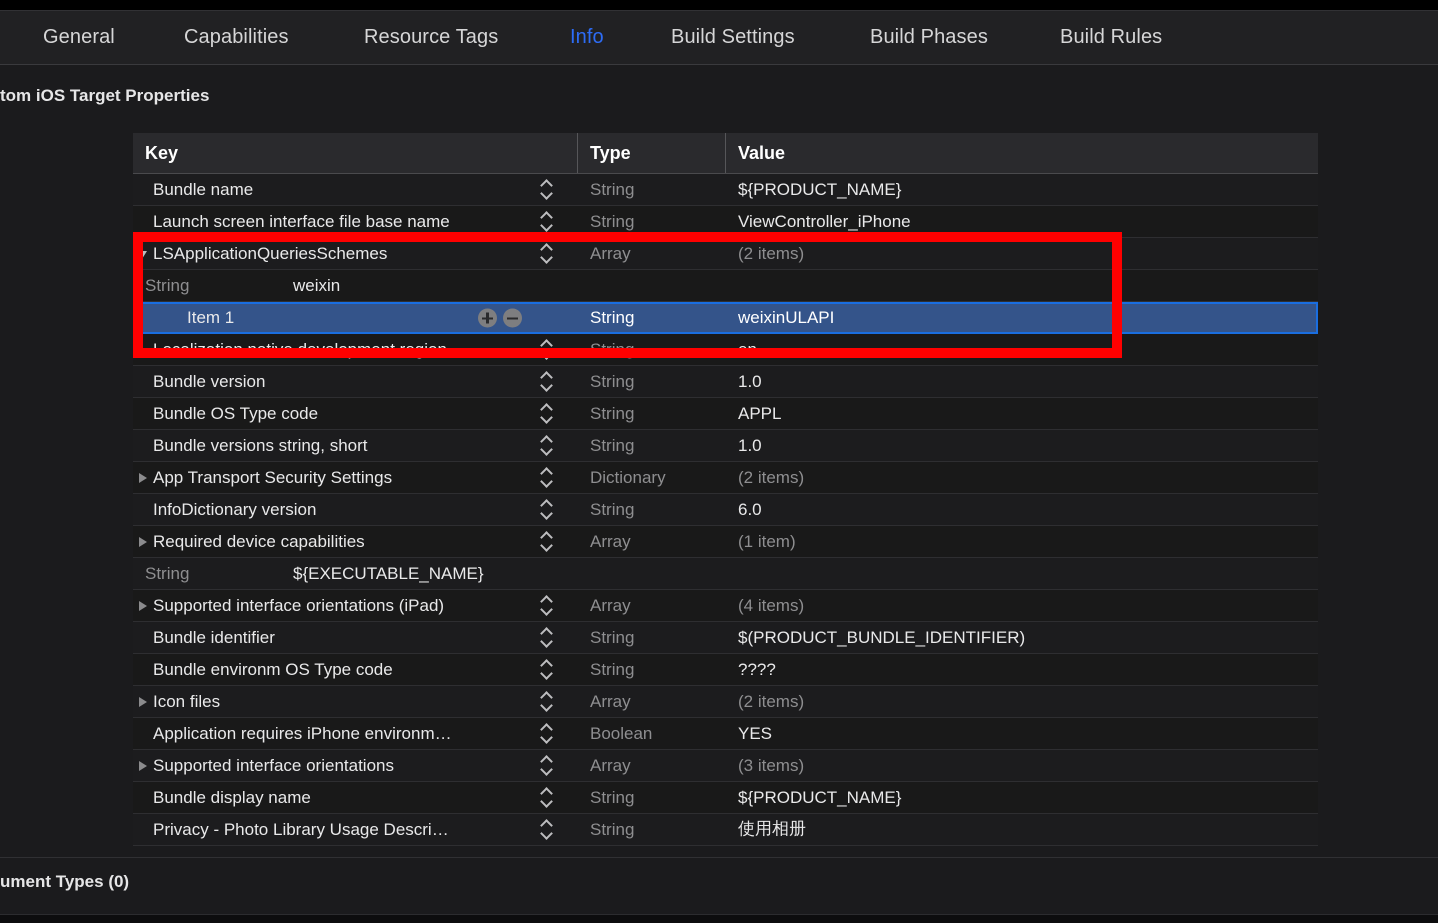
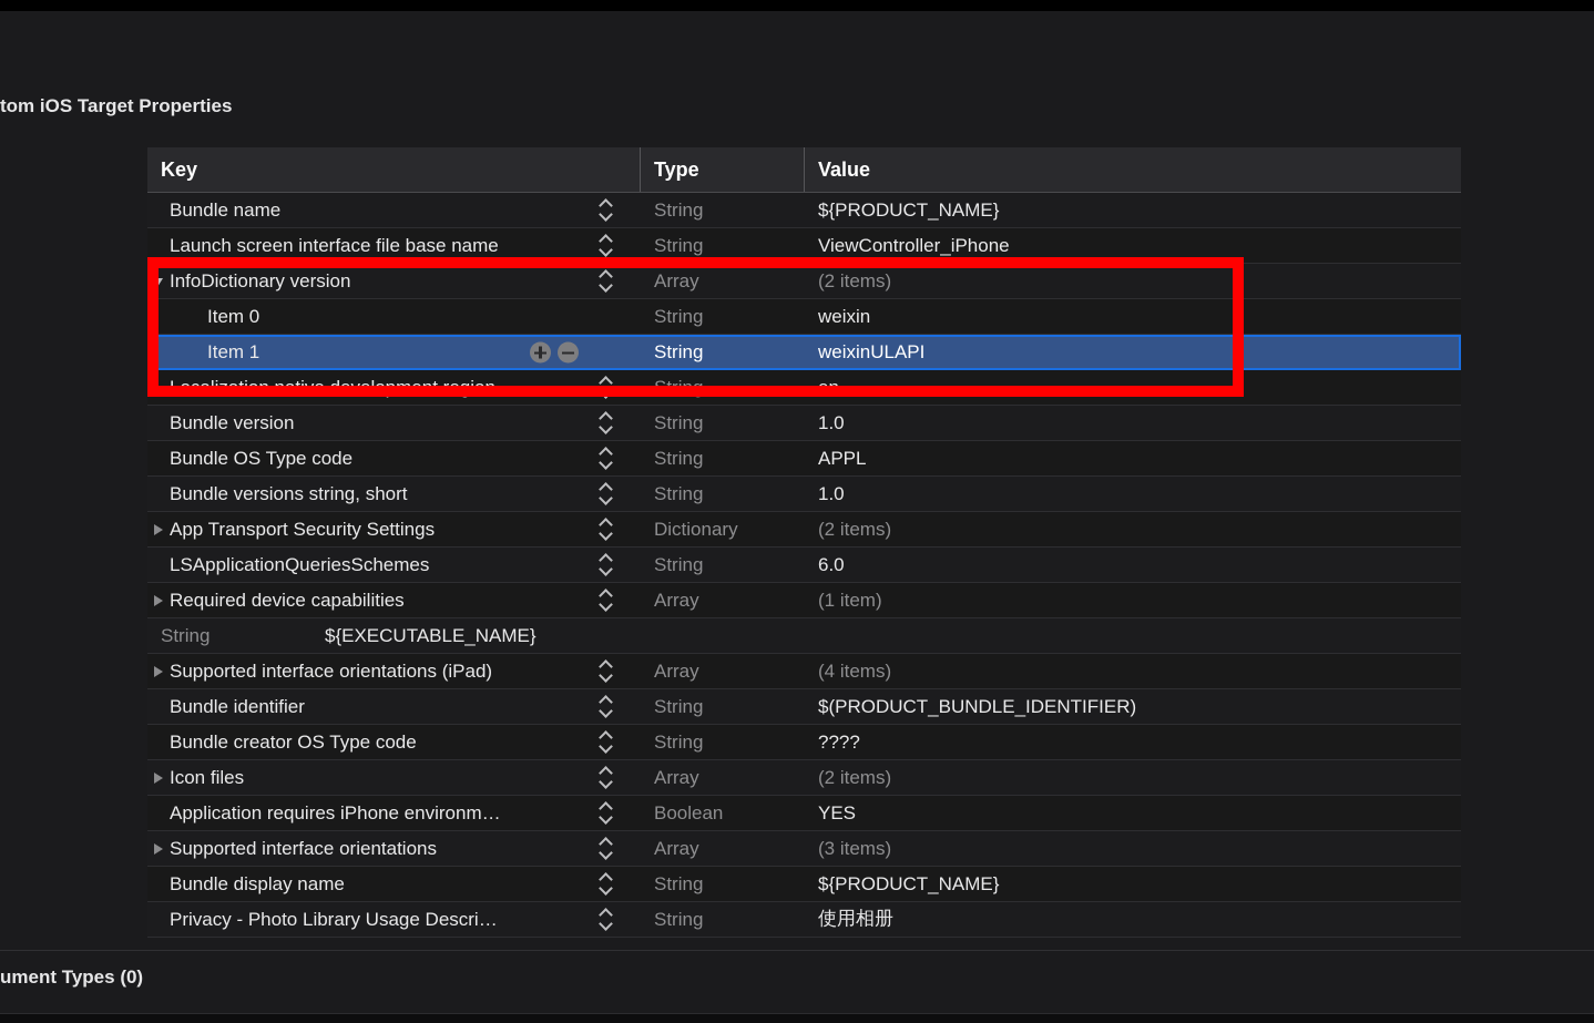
- General
- Capabilities
- Resource Tags
- Info
- Build Settings
- Build Phases
- Build Rules
  tom iOS Target Properties
  Key
  Type
  Value
  Bundle name
  String
  ${PRODUCT_NAME}
  Launch screen interface file base name
  String
  ViewController_iPhone
- LSApplicationQueriesSchemes
+ InfoDictionary version
  Array
  (2 items)
+ Item 0
  String
  weixin
  Item 1
  String
  weixinULAPI
  Localization native development region
  String
  en
  Bundle version
  String
  1.0
  Bundle OS Type code
  String
  APPL
  Bundle versions string, short
  String
  1.0
  App Transport Security Settings
  Dictionary
  (2 items)
- InfoDictionary version
+ LSApplicationQueriesSchemes
  String
  6.0
  Required device capabilities
  Array
  (1 item)
  String
  ${EXECUTABLE_NAME}
  Supported interface orientations (iPad)
  Array
  (4 items)
  Bundle identifier
  String
  $(PRODUCT_BUNDLE_IDENTIFIER)
- Bundle environm OS Type code
+ Bundle creator OS Type code
  String
  ????
  Icon files
  Array
  (2 items)
  Application requires iPhone environm…
  Boolean
  YES
  Supported interface orientations
  Array
  (3 items)
  Bundle display name
  String
  ${PRODUCT_NAME}
  Privacy - Photo Library Usage Descri…
  String
  使用相册
  ument Types (0)
